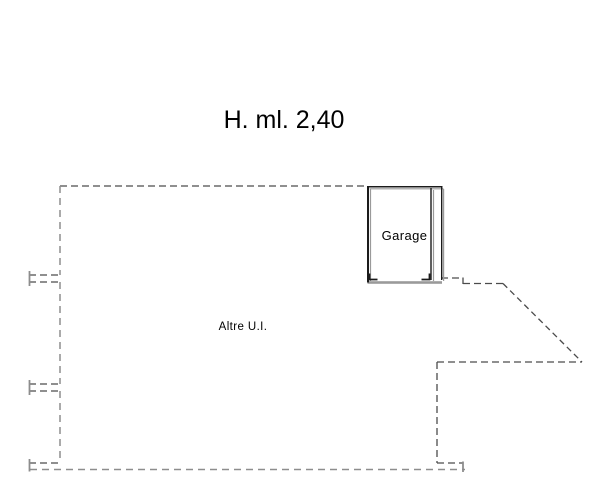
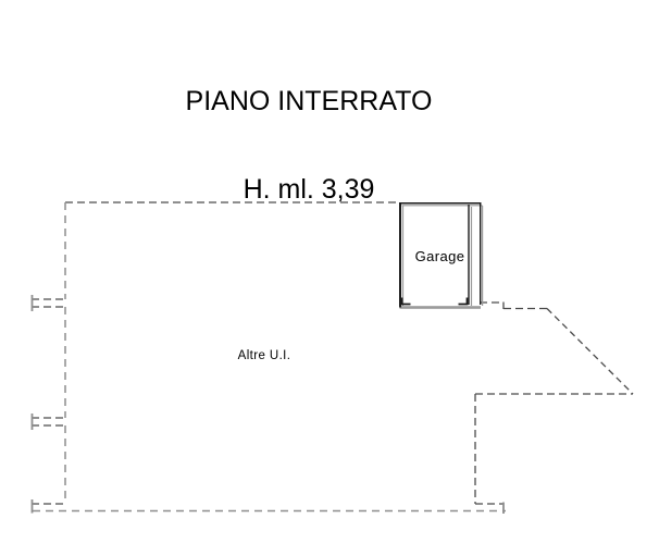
+ PIANO INTERRATO
- H. ml. 2,40
+ H. ml. 3,39
  Garage
  Altre U.I.
